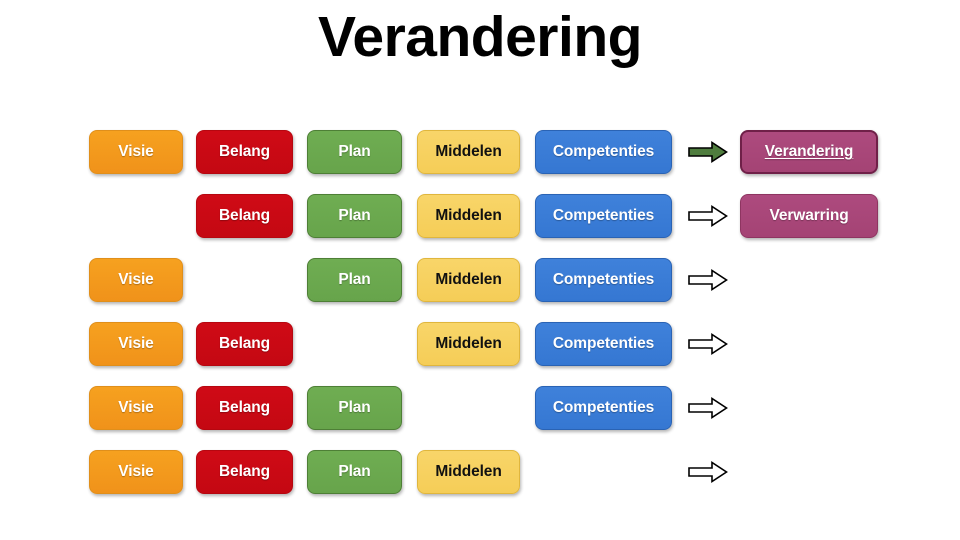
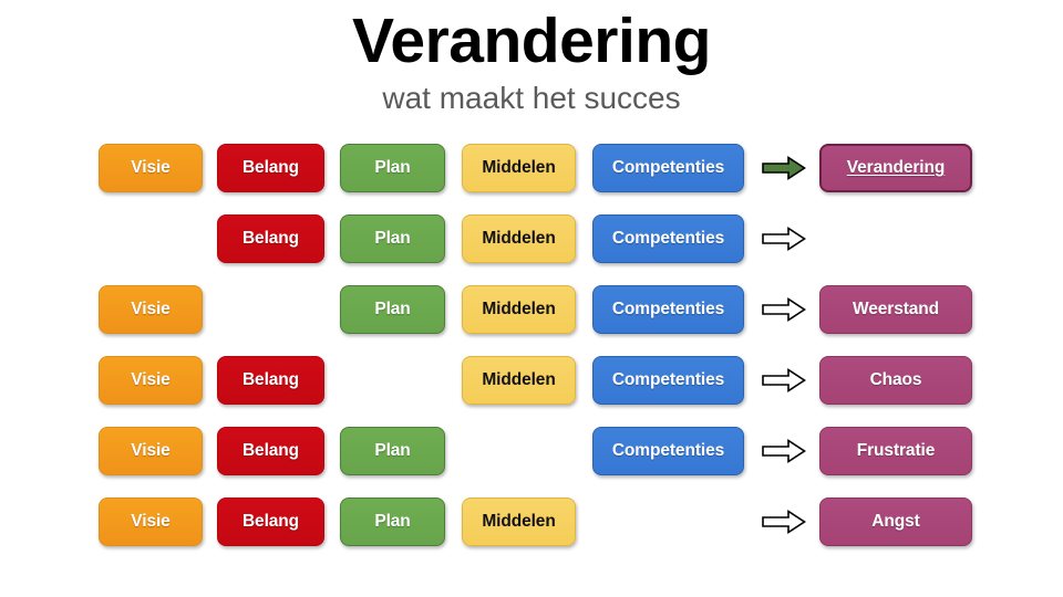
  Verandering
+ wat maakt het succes
  Visie
  Belang
  Plan
  Middelen
  Competenties
  Verandering
  Belang
  Plan
  Middelen
  Competenties
- Verwarring
  Visie
  Plan
  Middelen
  Competenties
+ Weerstand
  Visie
  Belang
  Middelen
  Competenties
+ Chaos
  Visie
  Belang
  Plan
  Competenties
+ Frustratie
  Visie
  Belang
  Plan
  Middelen
+ Angst
